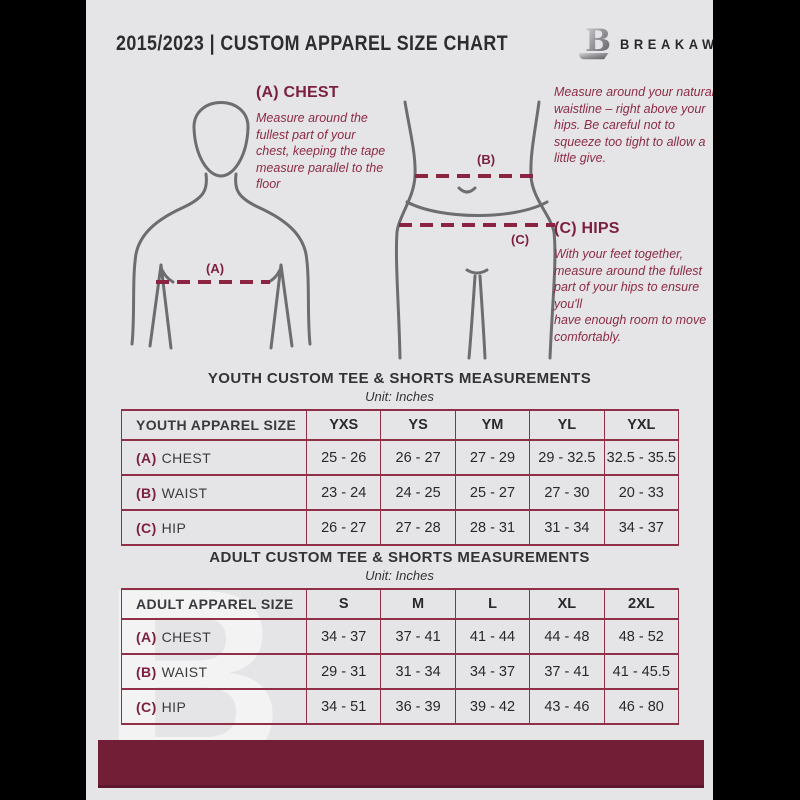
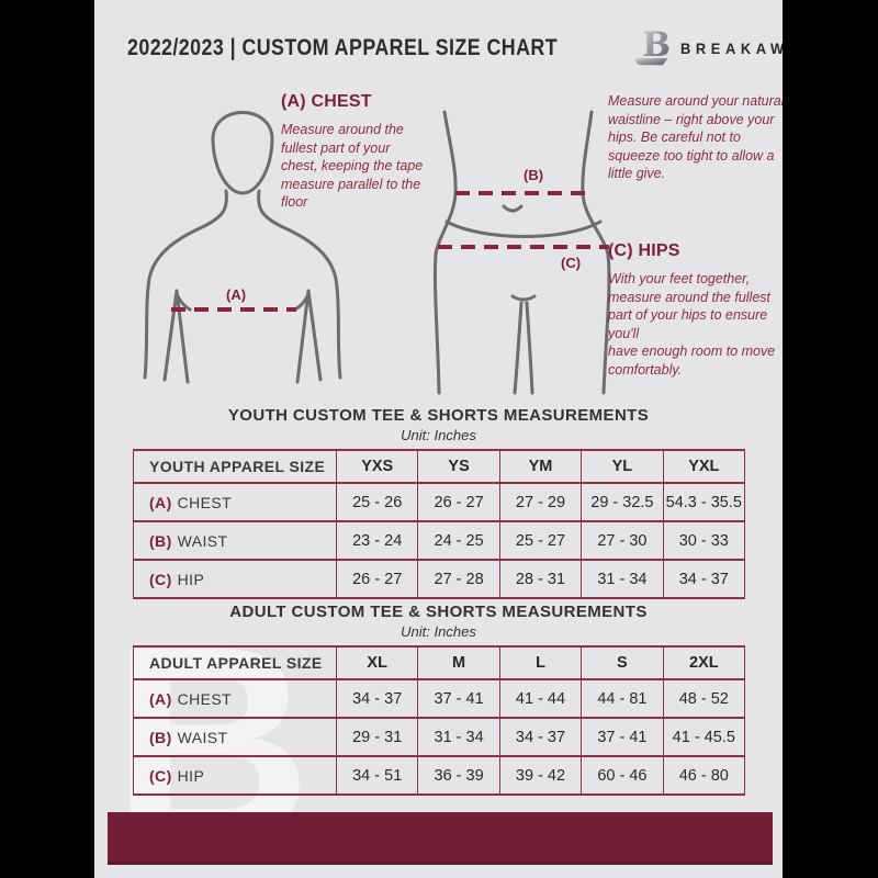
- 2015/2023 | CUSTOM APPAREL SIZE CHART
+ 2022/2023 | CUSTOM APPAREL SIZE CHART
  B
  BREAKAW
  (A)
  (B)
  (C)
  (A) CHEST
  Measure around the fullest part of your chest, keeping the tape measure parallel to the floor
  Measure around your natura waistline – right above your hips. Be careful not to squeeze too tight to allow a little give.
  (C) HIPS
  With your feet together, measure around the fullest part of your hips to ensure you'll
  have enough room to move comfortably.
  B
  YOUTH CUSTOM TEE & SHORTS MEASUREMENTS
  Unit: Inches
  YOUTH APPAREL SIZE
  YXS
  YS
  YM
  YL
  YXL
  (A)
  CHEST
  25 - 26
  26 - 27
  27 - 29
  29 - 32.5
- 32.5 - 35.5
+ 54.3 - 35.5
  (B)
  WAIST
  23 - 24
  24 - 25
  25 - 27
  27 - 30
- 20 - 33
+ 30 - 33
  (C)
  HIP
  26 - 27
  27 - 28
  28 - 31
  31 - 34
  34 - 37
  ADULT CUSTOM TEE & SHORTS MEASUREMENTS
  Unit: Inches
  ADULT APPAREL SIZE
- S
+ XL
  M
  L
- XL
+ S
  2XL
  (A)
  CHEST
  34 - 37
  37 - 41
  41 - 44
- 44 - 48
+ 44 - 81
  48 - 52
  (B)
  WAIST
  29 - 31
  31 - 34
  34 - 37
  37 - 41
  41 - 45.5
  (C)
  HIP
  34 - 51
  36 - 39
  39 - 42
- 43 - 46
+ 60 - 46
  46 - 80
